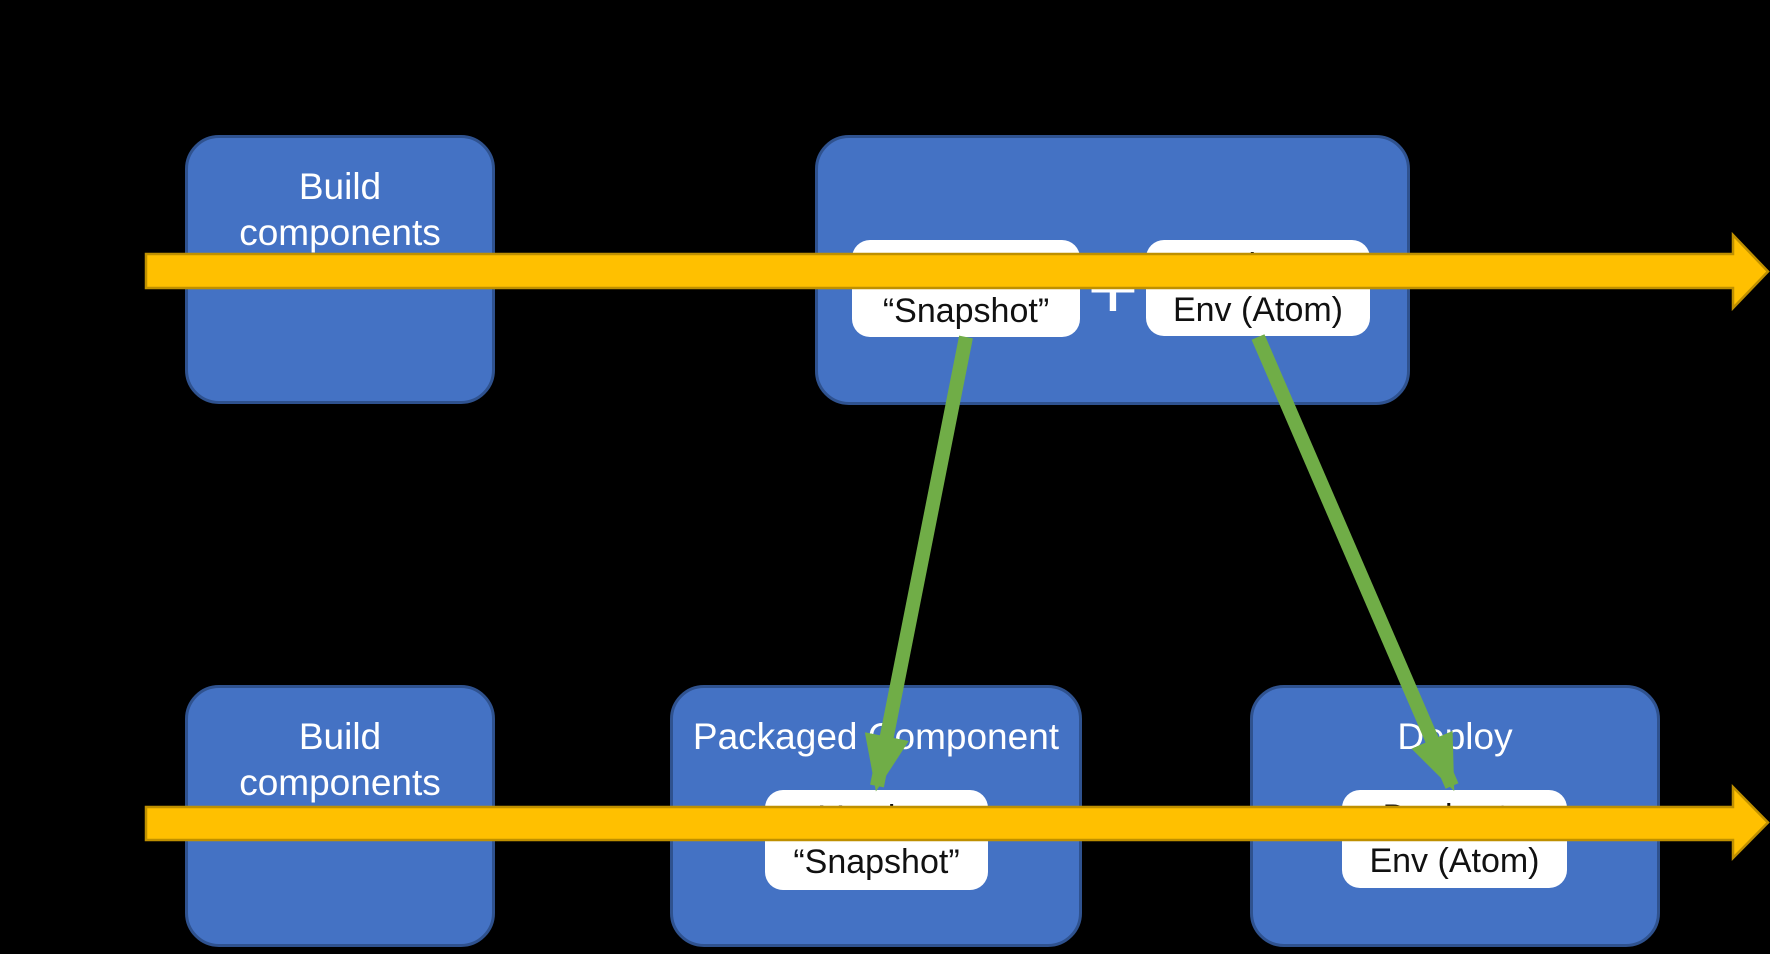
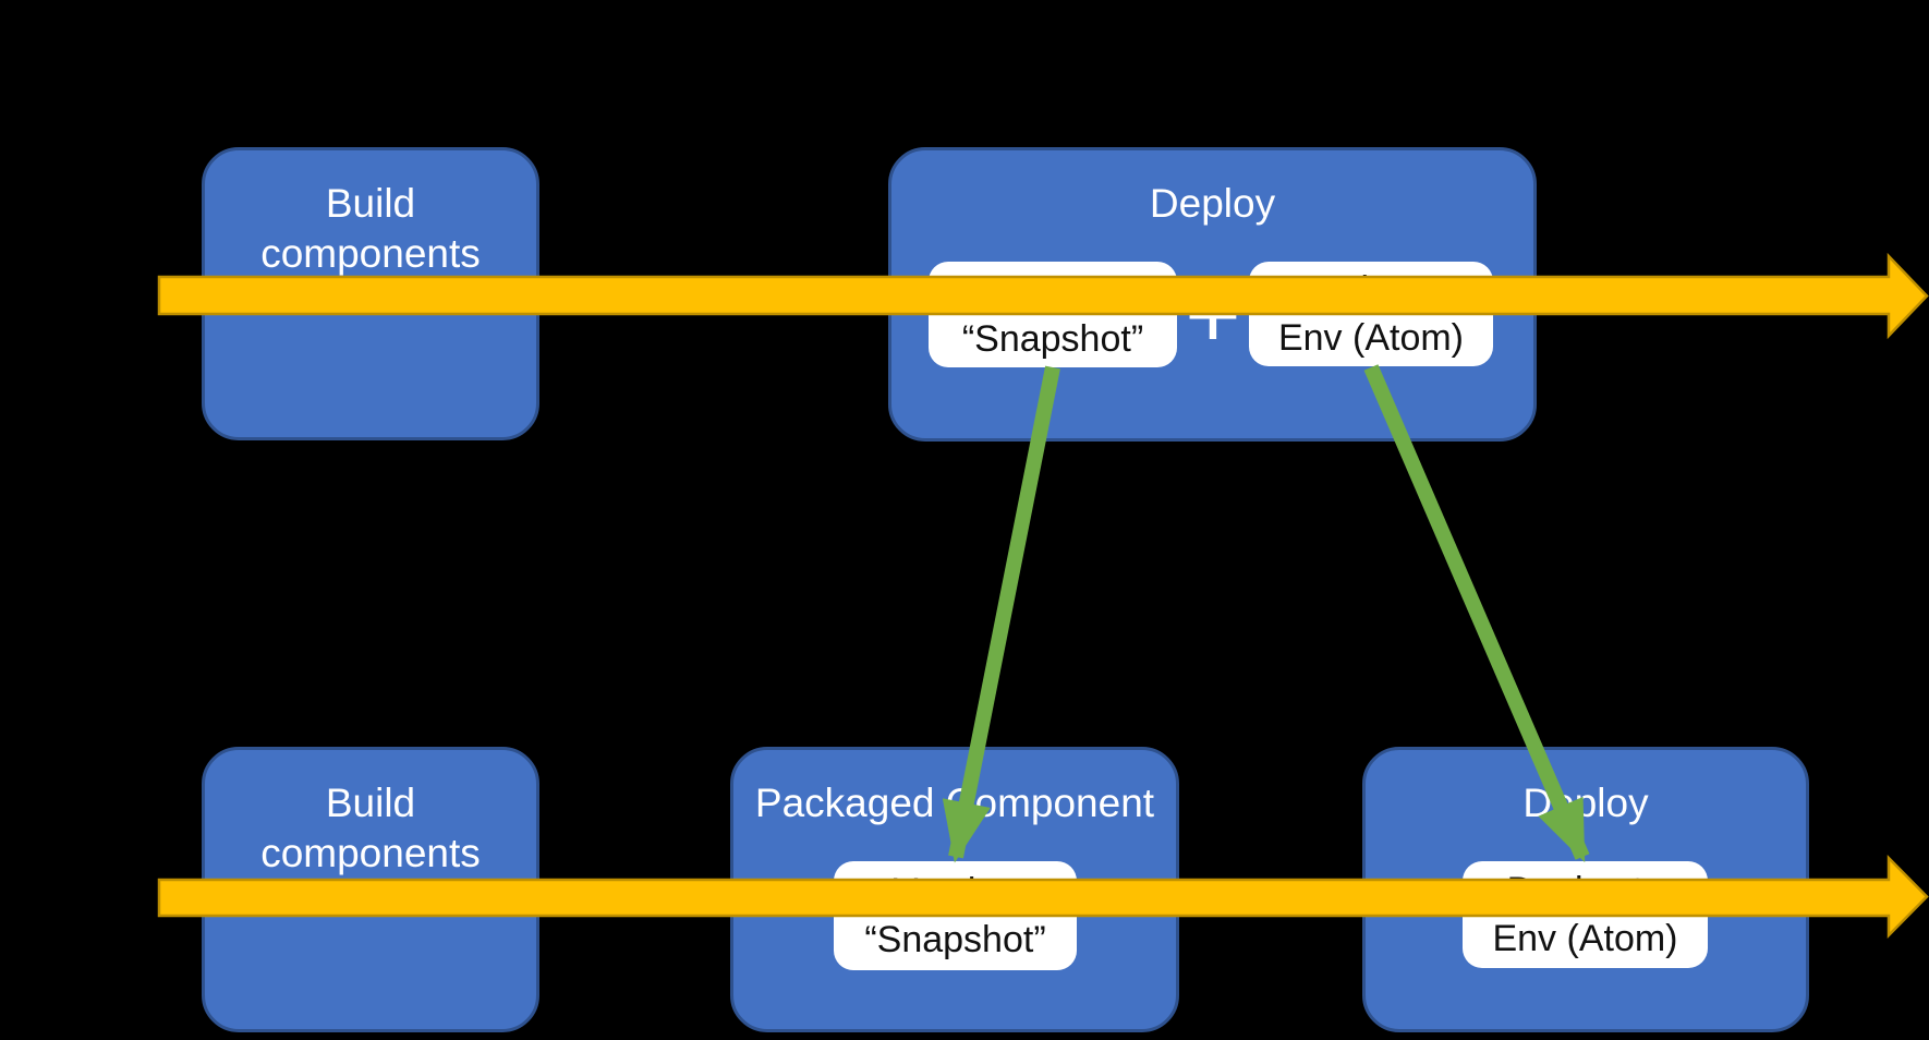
  Build
  components
+ Deploy
  “Snapshot”
  Env (Atom)
  Build
  components
  Packagedomponent
  “Snapshot”
  Dploy
  Env (Atom)
